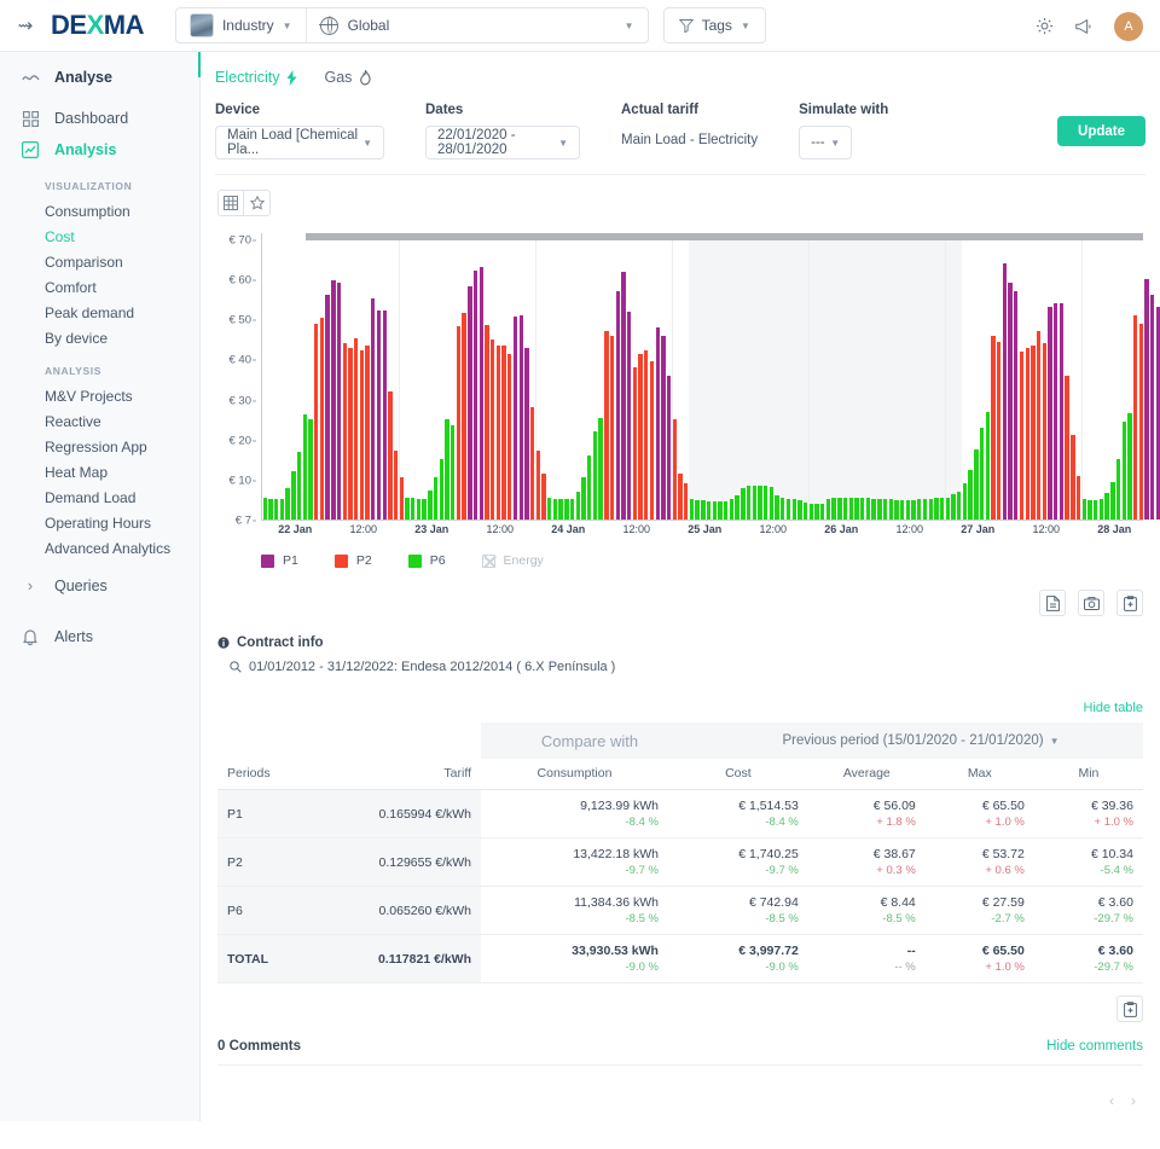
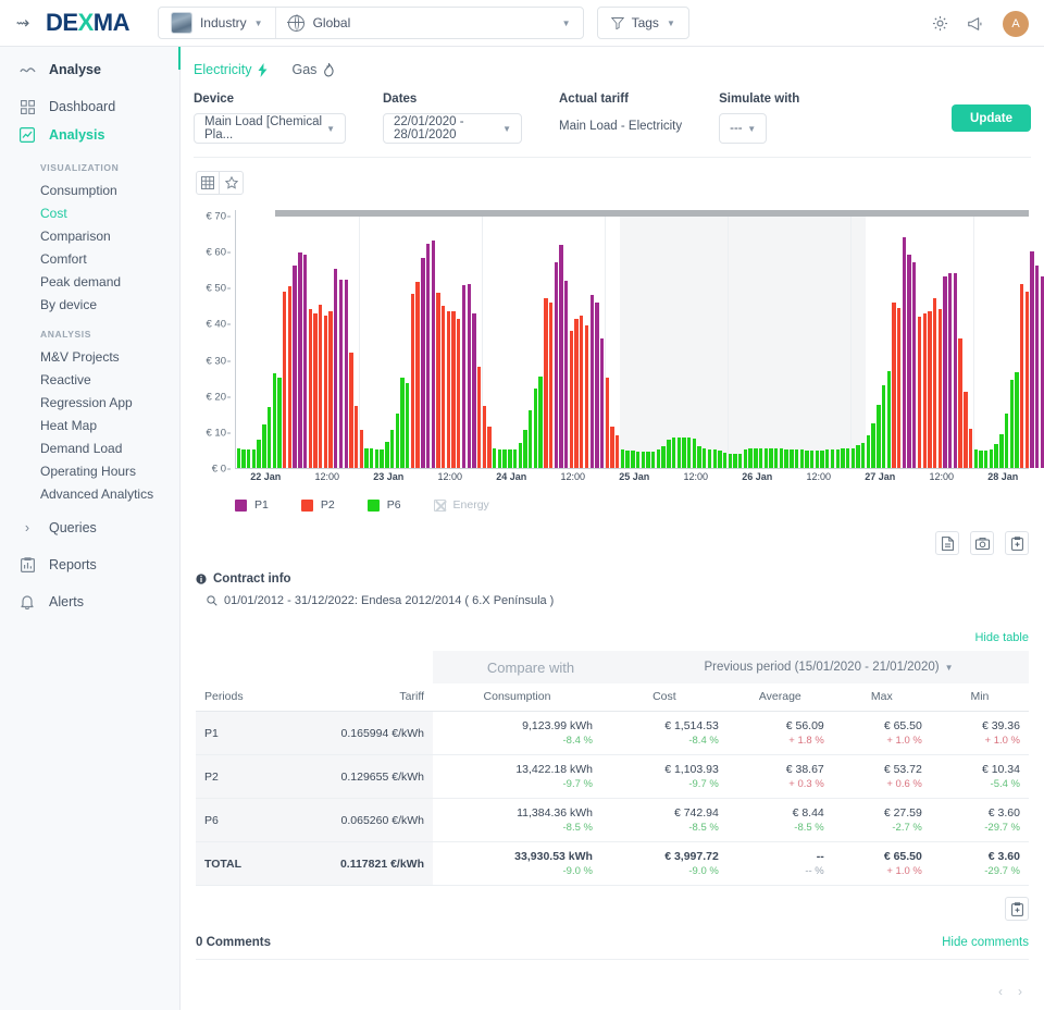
  ⇝
  DE
  X
  MA
  Industry
  ▼
  Global
  ▼
  Tags
  ▼
  A
  Analyse
  Dashboard
  Analysis
  VISUALIZATION
  Consumption
  Cost
  Comparison
  Comfort
  Peak demand
  By device
  ANALYSIS
  M&V Projects
  Reactive
  Regression App
  Heat Map
  Demand Load
  Operating Hours
  Advanced Analytics
  ›
  Queries
+ Reports
  Alerts
  Electricity
  Gas
  Device
  Main Load [Chemical Pla...
  ▼
  Dates
  22/01/2020 - 28/01/2020
  ▼
  Actual tariff
  Main Load - Electricity
  Simulate with
  ---
  ▼
  Update
- € 7
+ € 0
  € 10
  € 20
  € 30
  € 40
  € 50
  € 60
  € 70
  22 Jan
  12:00
  23 Jan
  12:00
  24 Jan
  12:00
  25 Jan
  12:00
  26 Jan
  12:00
  27 Jan
  12:00
  28 Jan
  P1
  P2
  P6
  Energy
  Contract info
  01/01/2012 - 31/12/2022: Endesa 2012/2014 ( 6.X Península )
  Hide table
  Compare with
  Previous period (15/01/2020 - 21/01/2020)
  ▼
  Periods	Tariff	Consumption	Cost	Average	Max	Min
  P1	0.165994 €/kWh	9,123.99 kWh-8.4 %	€ 1,514.53-8.4 %	€ 56.09+ 1.8 %	€ 65.50+ 1.0 %	€ 39.36+ 1.0 %
- P2	0.129655 €/kWh	13,422.18 kWh-9.7 %	€ 1,740.25-9.7 %	€ 38.67+ 0.3 %	€ 53.72+ 0.6 %	€ 10.34-5.4 %
+ P2	0.129655 €/kWh	13,422.18 kWh-9.7 %	€ 1,103.93-9.7 %	€ 38.67+ 0.3 %	€ 53.72+ 0.6 %	€ 10.34-5.4 %
  P6	0.065260 €/kWh	11,384.36 kWh-8.5 %	€ 742.94-8.5 %	€ 8.44-8.5 %	€ 27.59-2.7 %	€ 3.60-29.7 %
  TOTAL	0.117821 €/kWh	33,930.53 kWh-9.0 %	€ 3,997.72-9.0 %	---- %	€ 65.50+ 1.0 %	€ 3.60-29.7 %
  0 Comments
  Hide comments
  ‹
  ›
